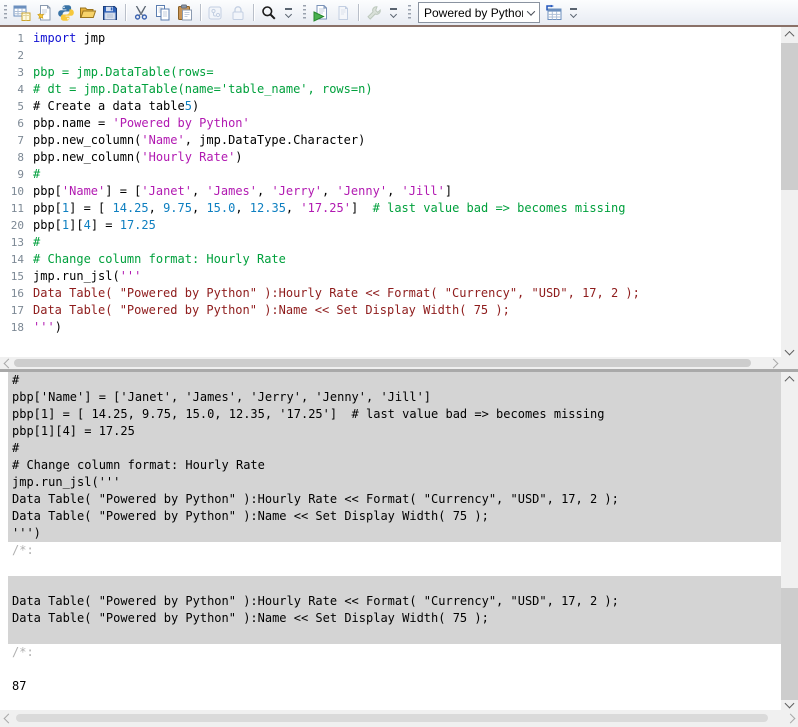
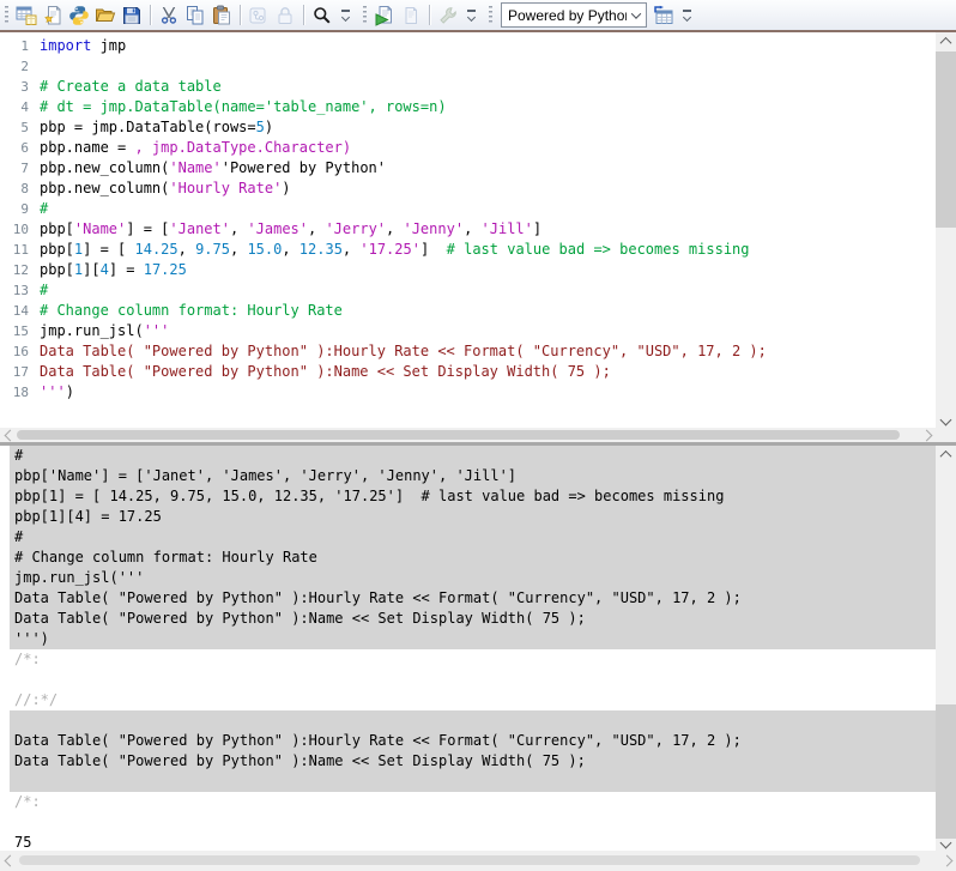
  Powered by Pytho
  1
  import jmp
  2
  3
- pbp = jmp.DataTable(rows=
+ # Create a data table
  4
  # dt = jmp.DataTable(name='table_name', rows=n)
  5
- # Create a data table5)
+ pbp = jmp.DataTable(rows=5)
  6
- pbp.name = 'Powered by Python'
+ pbp.name = , jmp.DataType.Character)
  7
- pbp.new_column('Name', jmp.DataType.Character)
+ pbp.new_column('Name''Powered by Python'
  8
  pbp.new_column('Hourly Rate')
  9
  #
  10
  pbp['Name'] = ['Janet', 'James', 'Jerry', 'Jenny', 'Jill']
  11
  pbp[1] = [ 14.25, 9.75, 15.0, 12.35, '17.25'] # last value bad => becomes missing
- 20
+ 12
  pbp[1][4] = 17.25
  13
  #
  14
  # Change column format: Hourly Rate
  15
  jmp.run_jsl('''
  16
  Data Table( "Powered by Python" ):Hourly Rate << Format( "Currency", "USD", 17, 2 );
  17
  Data Table( "Powered by Python" ):Name << Set Display Width( 75 );
  18
  ''')
  #
  pbp['Name'] = ['Janet', 'James', 'Jerry', 'Jenny', 'Jill']
  pbp[1] = [ 14.25, 9.75, 15.0, 12.35, '17.25'] # last value bad => becomes missing
  pbp[1][4] = 17.25
  #
  # Change column format: Hourly Rate
  jmp.run_jsl('''
  Data Table( "Powered by Python" ):Hourly Rate << Format( "Currency", "USD", 17, 2 );
  Data Table( "Powered by Python" ):Name << Set Display Width( 75 );
  ''')
  /*:
+ //:*/
  Data Table( "Powered by Python" ):Hourly Rate << Format( "Currency", "USD", 17, 2 );
  Data Table( "Powered by Python" ):Name << Set Display Width( 75 );
  /*:
- 87
+ 75
